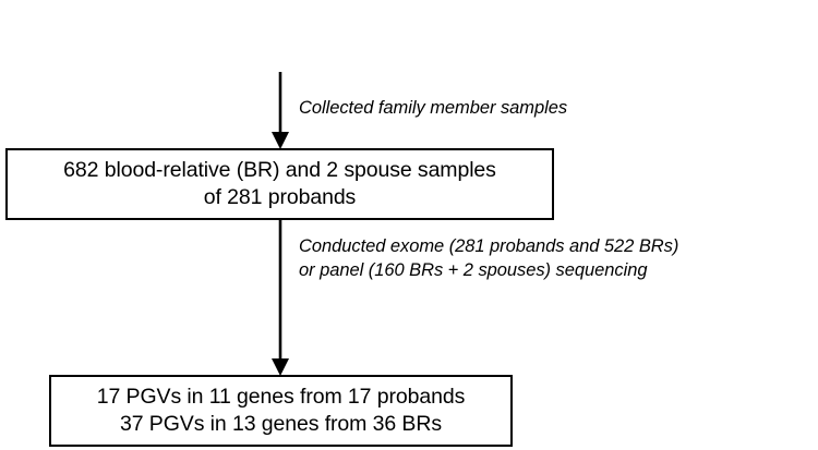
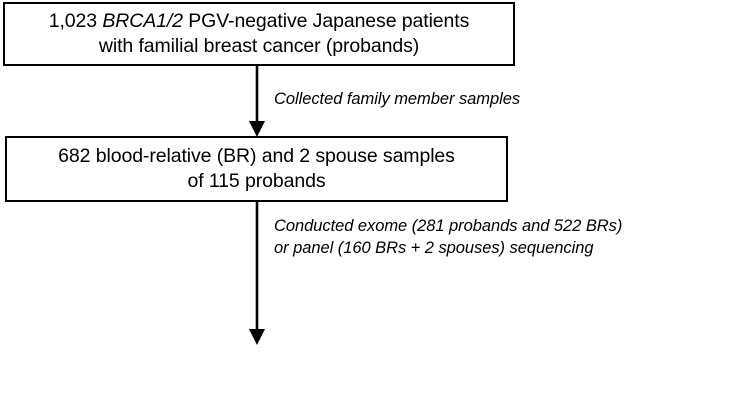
+ 1,023 BRCA1/2 PGV-negative Japanese patients
+ with familial breast cancer (probands)
  Collected family member samples
  682 blood-relative (BR) and 2 spouse samples
- of 281 probands
+ of 115 probands
  Conducted exome (281 probands and 522 BRs)
  or panel (160 BRs + 2 spouses) sequencing
- 17 PGVs in 11 genes from 17 probands
- 37 PGVs in 13 genes from 36 BRs
